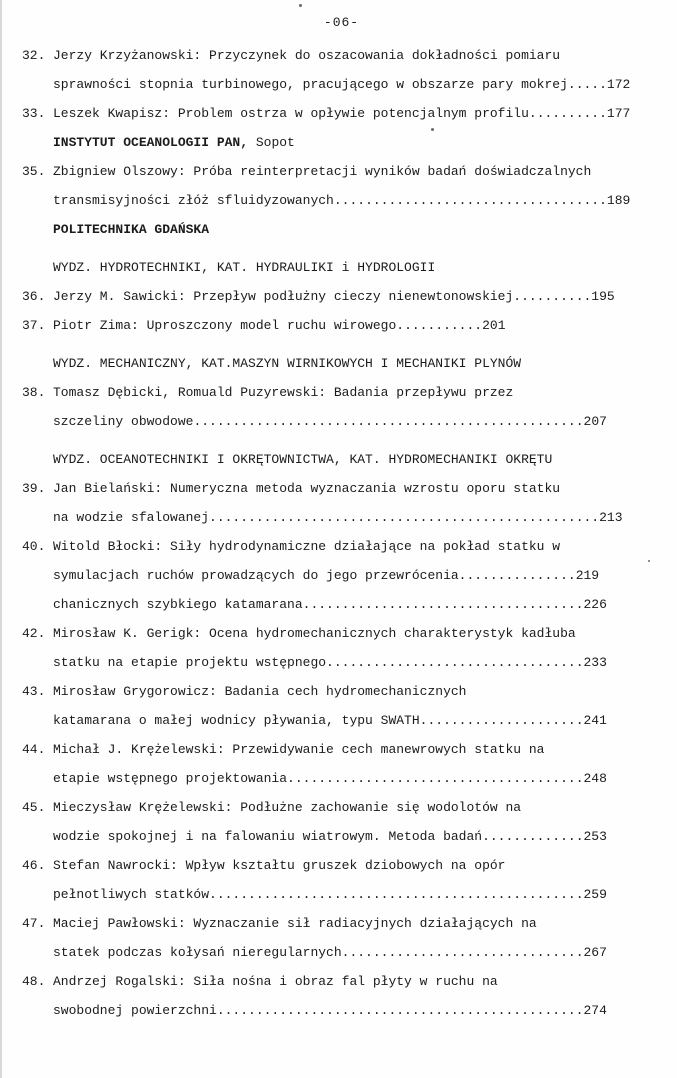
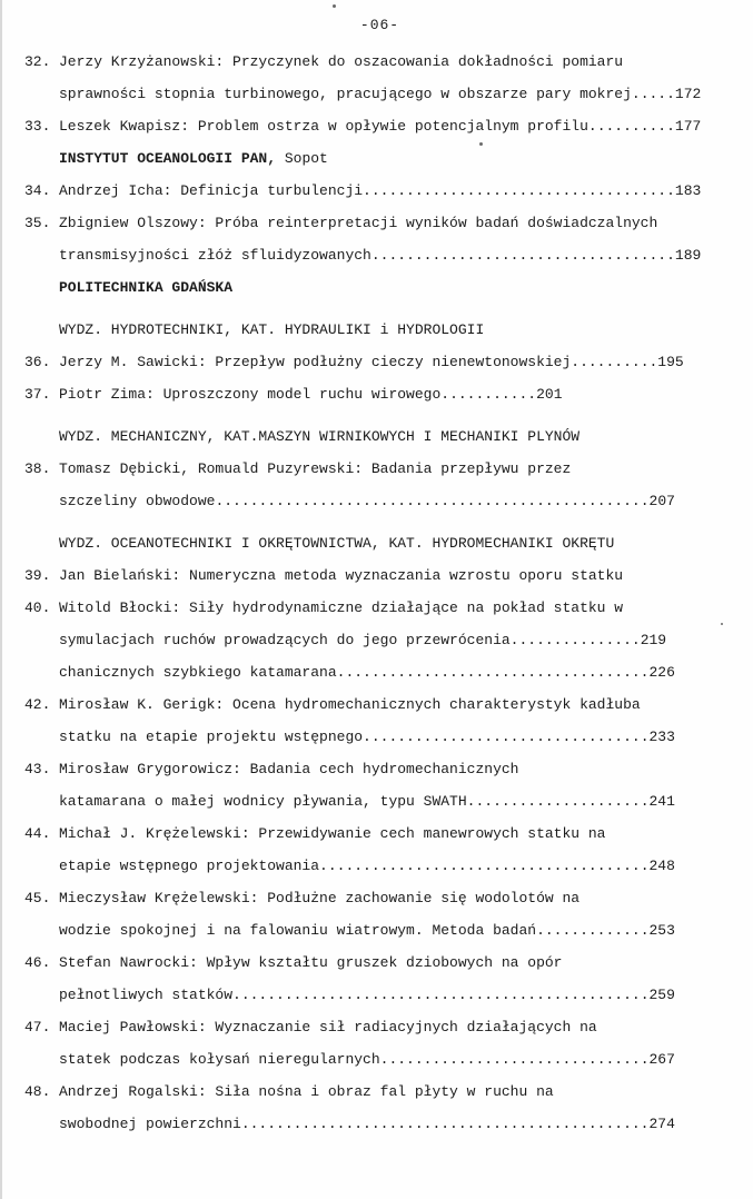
  -06-
  32. Jerzy Krzyżanowski: Przyczynek do oszacowania dokładności pomiaru
  sprawności stopnia turbinowego, pracującego w obszarze pary mokrej.....172
  33. Leszek Kwapisz: Problem ostrza w opływie potencjalnym profilu..........177
  INSTYTUT OCEANOLOGII PAN, Sopot
+ 34. Andrzej Icha: Definicja turbulencji....................................183
  35. Zbigniew Olszowy: Próba reinterpretacji wyników badań doświadczalnych
  transmisyjności złóż sfluidyzowanych...................................189
  POLITECHNIKA GDAŃSKA
  WYDZ. HYDROTECHNIKI, KAT. HYDRAULIKI i HYDROLOGII
  36. Jerzy M. Sawicki: Przepływ podłużny cieczy nienewtonowskiej..........195
  37. Piotr Zima: Uproszczony model ruchu wirowego...........201
  WYDZ. MECHANICZNY, KAT.MASZYN WIRNIKOWYCH I MECHANIKI PLYNÓW
  38. Tomasz Dębicki, Romuald Puzyrewski: Badania przepływu przez
  szczeliny obwodowe..................................................207
  WYDZ. OCEANOTECHNIKI I OKRĘTOWNICTWA, KAT. HYDROMECHANIKI OKRĘTU
  39. Jan Bielański: Numeryczna metoda wyznaczania wzrostu oporu statku
- na wodzie sfalowanej..................................................213
  40. Witold Błocki: Siły hydrodynamiczne działające na pokład statku w
  symulacjach ruchów prowadzących do jego przewrócenia...............219
  chanicznych szybkiego katamarana....................................226
  42. Mirosław K. Gerigk: Ocena hydromechanicznych charakterystyk kadłuba
  statku na etapie projektu wstępnego.................................233
  43. Mirosław Grygorowicz: Badania cech hydromechanicznych
  katamarana o małej wodnicy pływania, typu SWATH.....................241
  44. Michał J. Krężelewski: Przewidywanie cech manewrowych statku na
  etapie wstępnego projektowania......................................248
  45. Mieczysław Krężelewski: Podłużne zachowanie się wodolotów na
  wodzie spokojnej i na falowaniu wiatrowym. Metoda badań.............253
  46. Stefan Nawrocki: Wpływ kształtu gruszek dziobowych na opór
  pełnotliwych statków................................................259
  47. Maciej Pawłowski: Wyznaczanie sił radiacyjnych działających na
  statek podczas kołysań nieregularnych...............................267
  48. Andrzej Rogalski: Siła nośna i obraz fal płyty w ruchu na
  swobodnej powierzchni...............................................274
